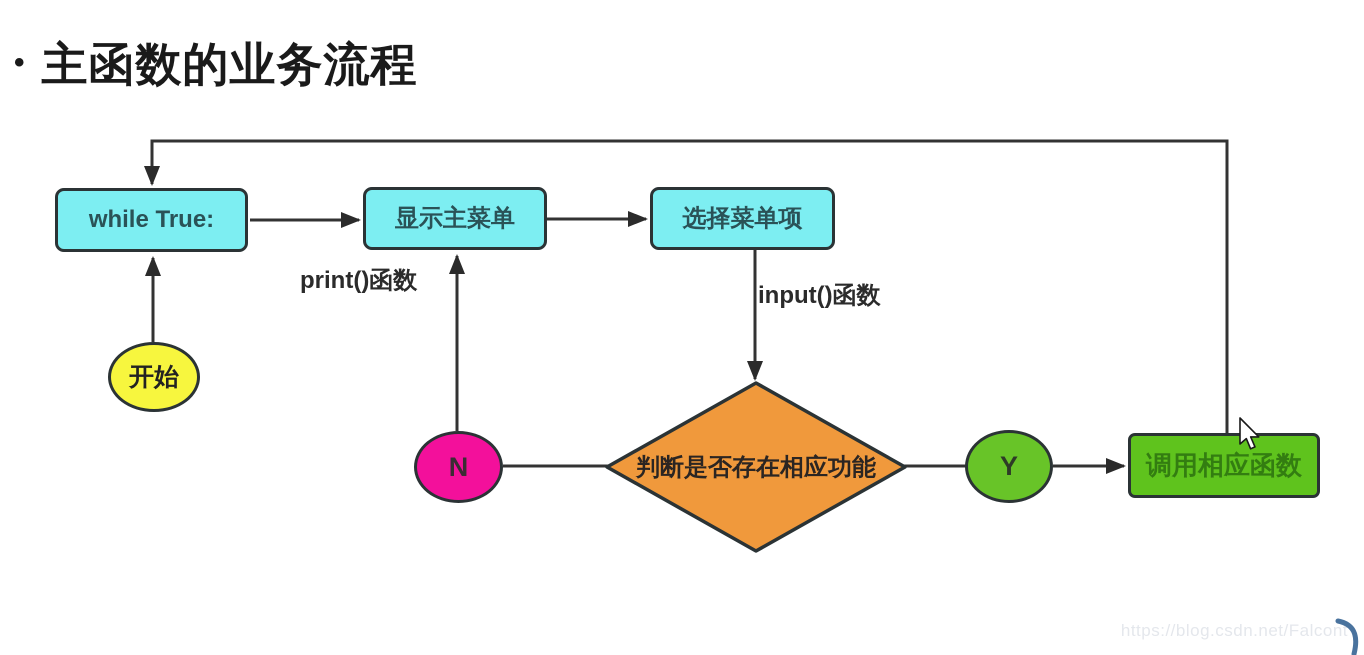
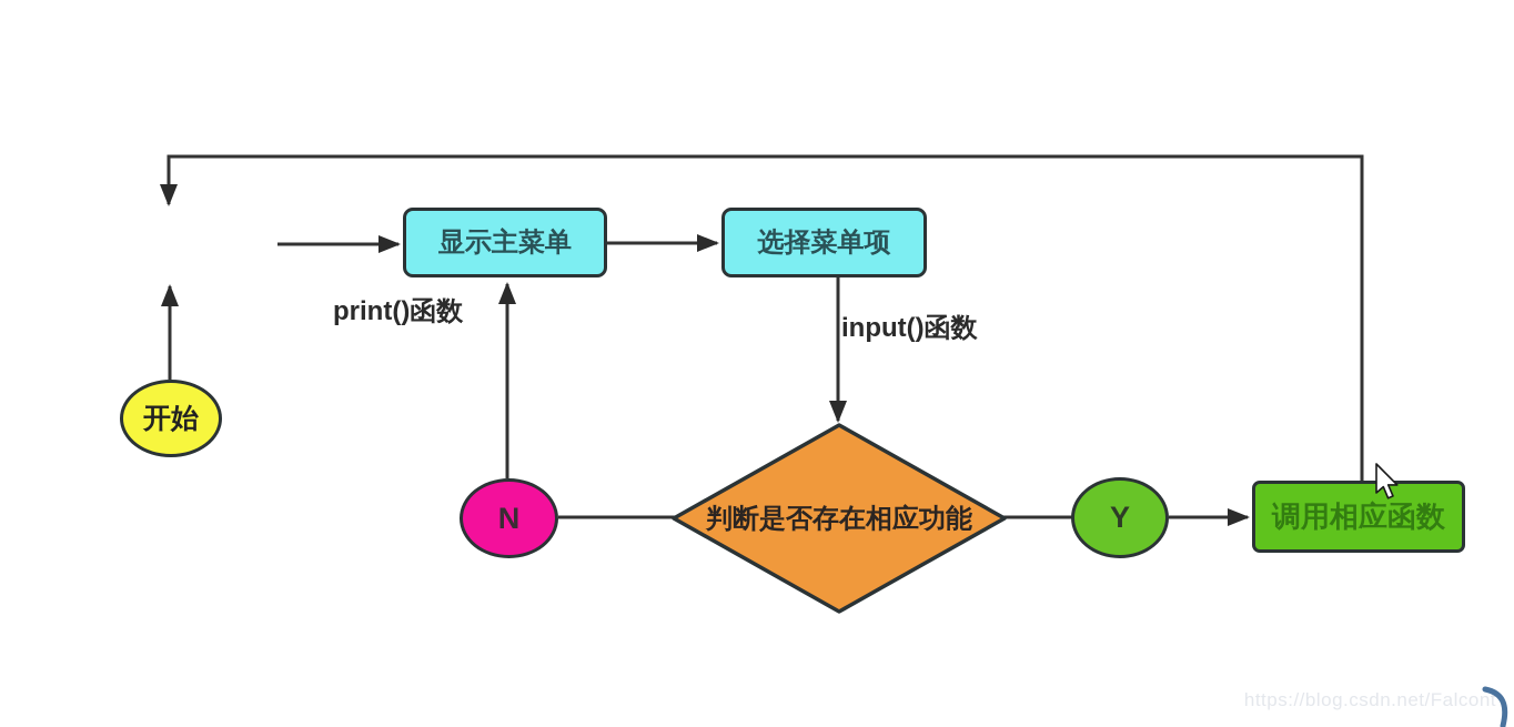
- • 主函数的业务流程
- while True:
  显示主菜单
  选择菜单项
  调用相应函数
  开始
  N
  Y
  判断是否存在相应功能
  print()函数
  input()函数
  https://blog.csdn.net/Falcont
